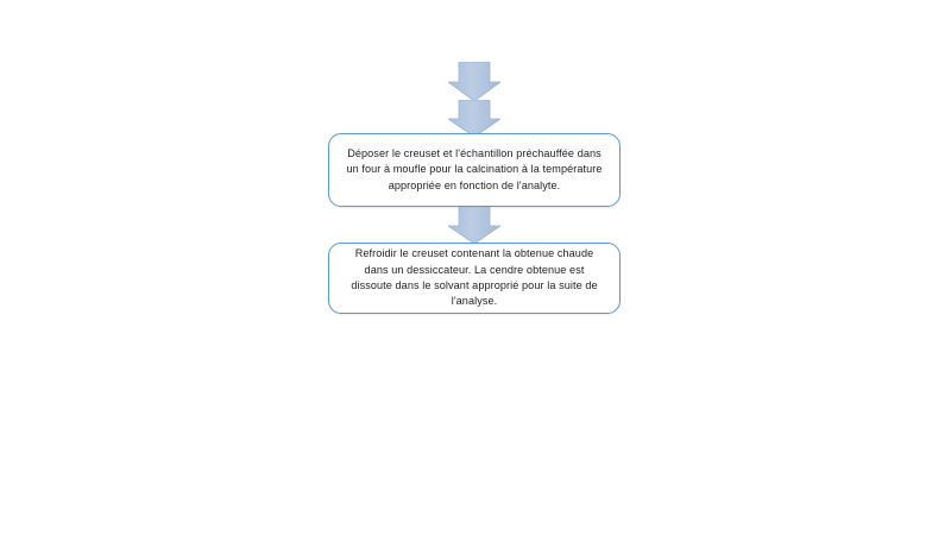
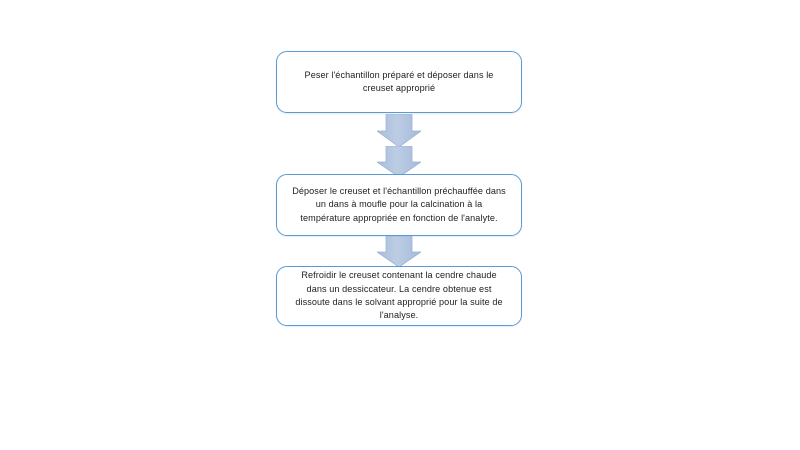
+ Peser l'échantillon préparé et déposer dans le creuset approprié
- Déposer le creuset et l'échantillon préchauffée dans un four à moufle pour la calcination à la température appropriée en fonction de l'analyte.
+ Déposer le creuset et l'échantillon préchauffée dans un dans à moufle pour la calcination à la température appropriée en fonction de l'analyte.
- Refroidir le creuset contenant la obtenue chaude dans un dessiccateur. La cendre obtenue est dissoute dans le solvant approprié pour la suite de l'analyse.
+ Refroidir le creuset contenant la cendre chaude dans un dessiccateur. La cendre obtenue est dissoute dans le solvant approprié pour la suite de l'analyse.
